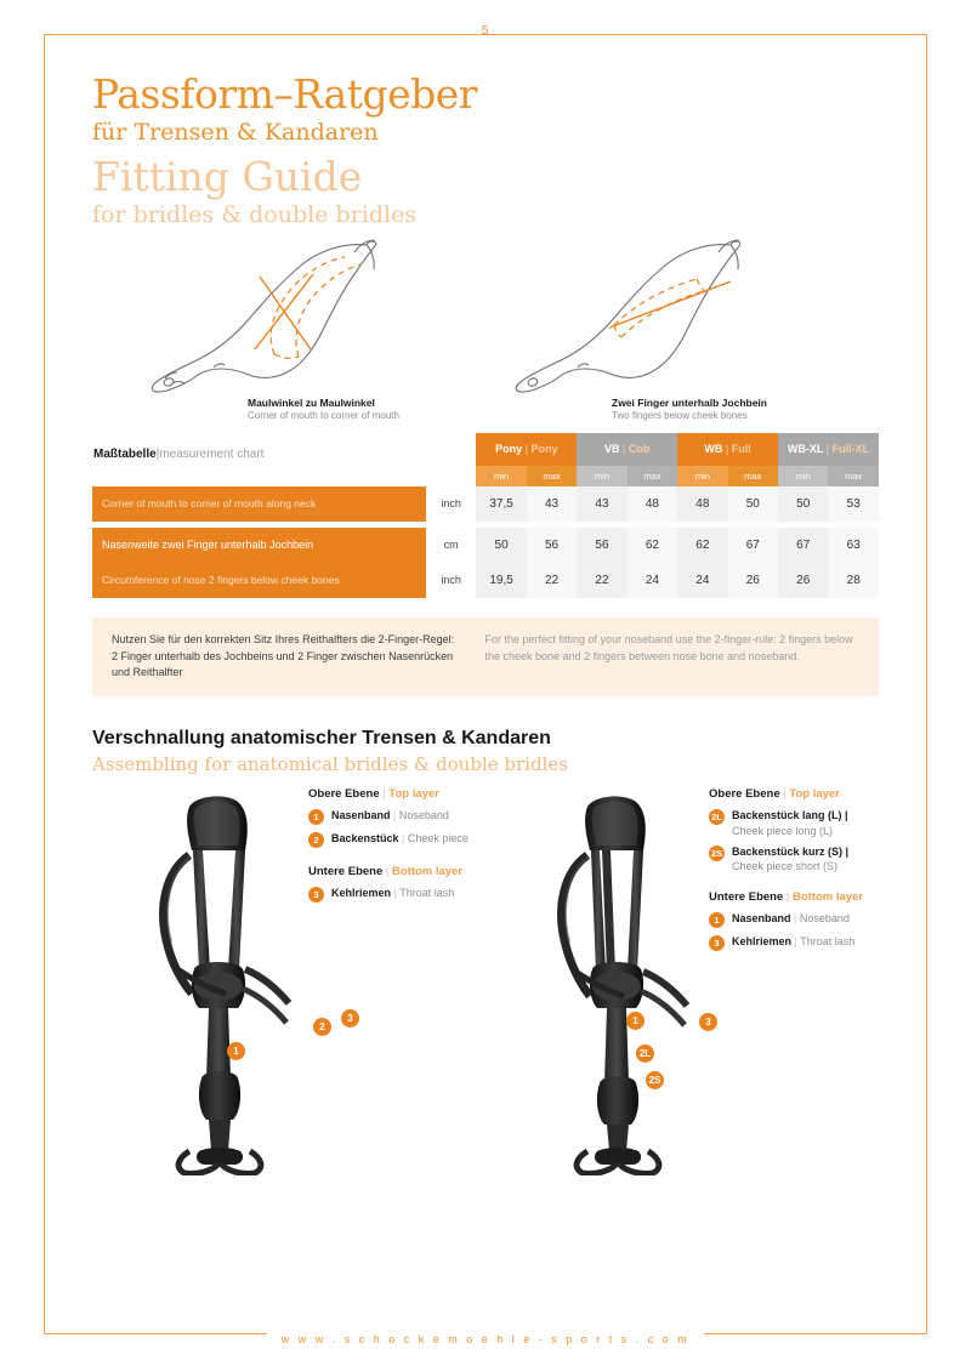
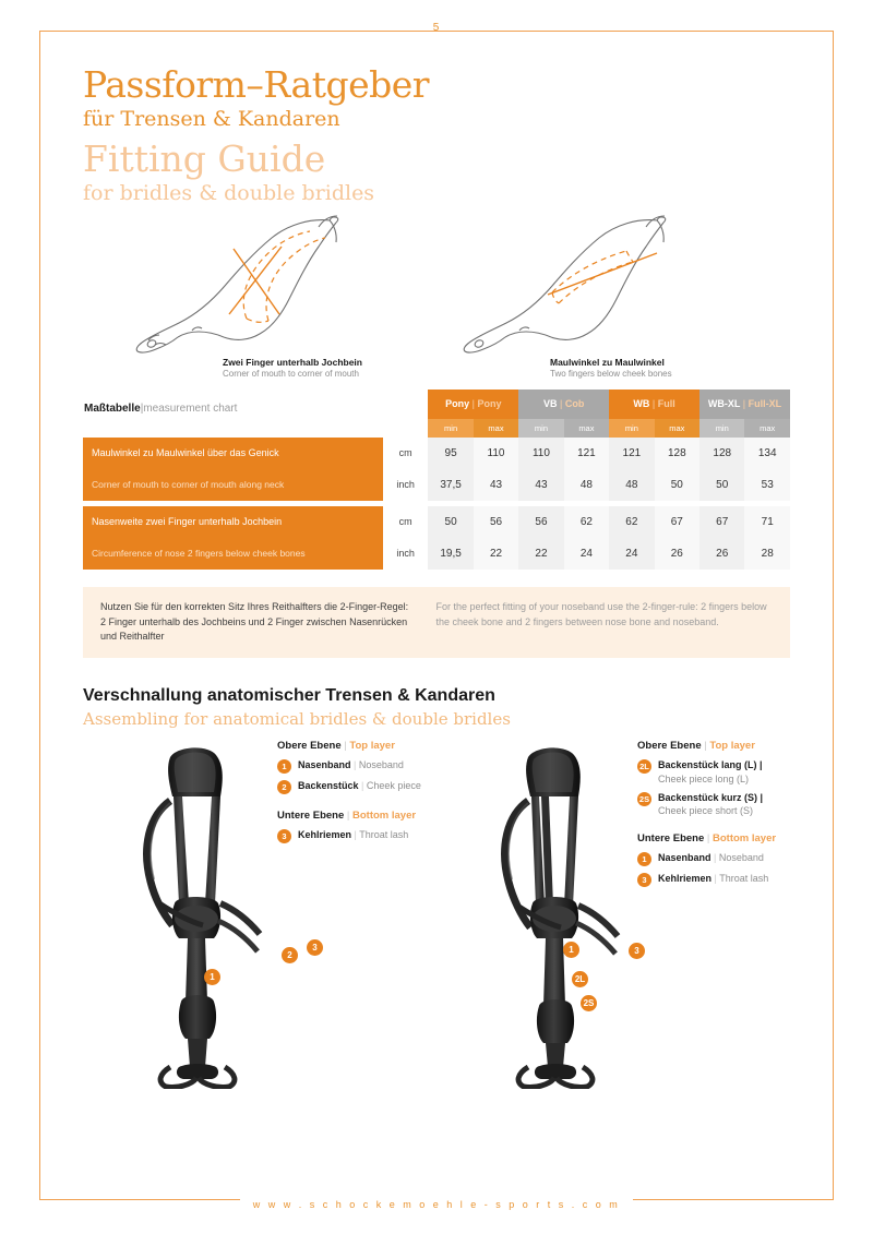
  5
  Passform–Ratgeber
  für Trensen & Kandaren
  Fitting Guide
  for bridles & double bridles
- Maulwinkel zu Maulwinkel
+ Zwei Finger unterhalb Jochbein
  Corner of mouth to corner of mouth
- Zwei Finger unterhalb Jochbein
+ Maulwinkel zu Maulwinkel
  Two fingers below cheek bones
  Maßtabelle|measurement chart	Pony | Pony	VB | Cob	WB | Full	WB-XL | Full-XL
  	min	max	min	max	min	max	min	max
+ Maulwinkel zu Maulwinkel über das Genick	cm	95	110	110	121	121	128	128	134
  Corner of mouth to corner of mouth along neck	inch	37,5	43	43	48	48	50	50	53
- Nasenweite zwei Finger unterhalb Jochbein	cm	50	56	56	62	62	67	67	63
+ Nasenweite zwei Finger unterhalb Jochbein	cm	50	56	56	62	62	67	67	71
  Circumference of nose 2 fingers below cheek bones	inch	19,5	22	22	24	24	26	26	28
  Nutzen Sie für den korrekten Sitz Ihres Reithalfters die 2-Finger-Regel: 2 Finger unterhalb des Jochbeins und 2 Finger zwischen Nasenrücken und Reithalfter
  For the perfect fitting of your noseband use the 2-finger-rule: 2 fingers below the cheek bone and 2 fingers between nose bone and noseband.
  Verschnallung anatomischer Trensen & Kandaren
  Assembling for anatomical bridles & double bridles
  2
  3
  1
  Obere Ebene | Top layer
  1
  Nasenband | Noseband
  2
  Backenstück | Cheek piece
  Untere Ebene | Bottom layer
  3
  Kehlriemen | Throat lash
  1
  2L
  2S
  3
  Obere Ebene | Top layer
  2L
  Backenstück lang (L) |
  Cheek piece long (L)
  2S
  Backenstück kurz (S) |
  Cheek piece short (S)
  Untere Ebene | Bottom layer
  1
  Nasenband | Noseband
  3
  Kehlriemen | Throat lash
  w w w . s c h o c k e m o e h l e - s p o r t s . c o m
